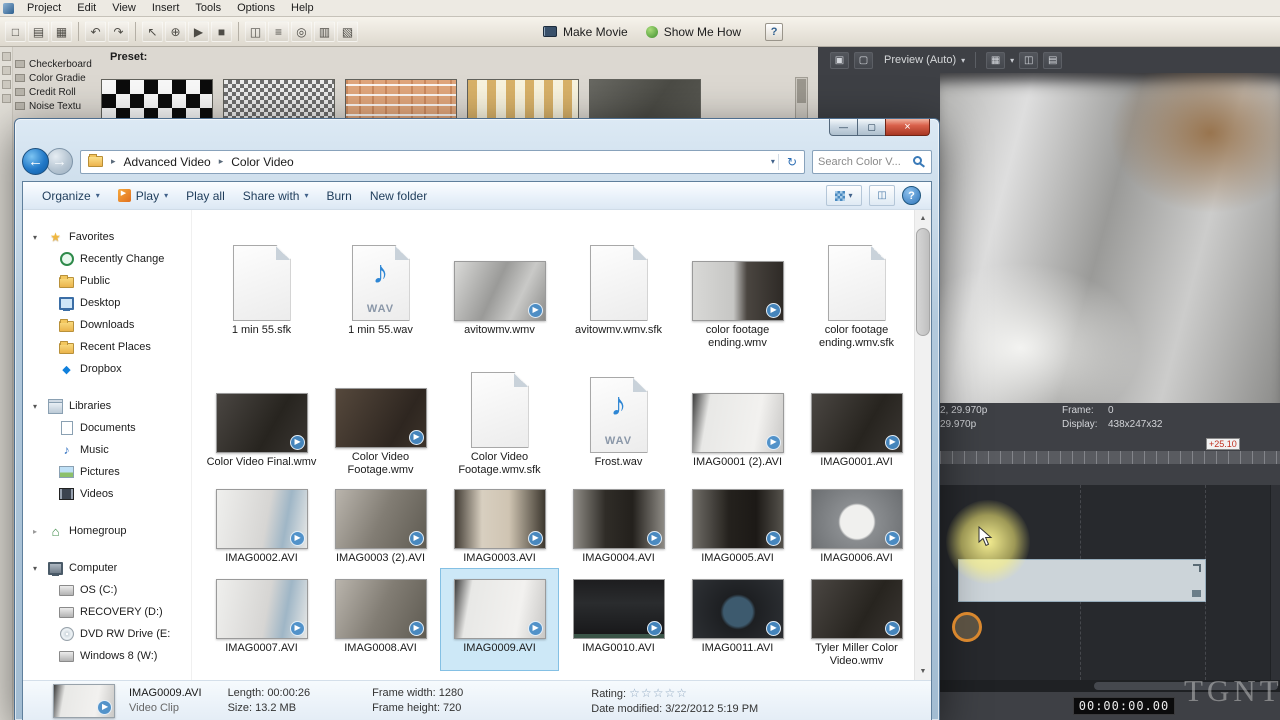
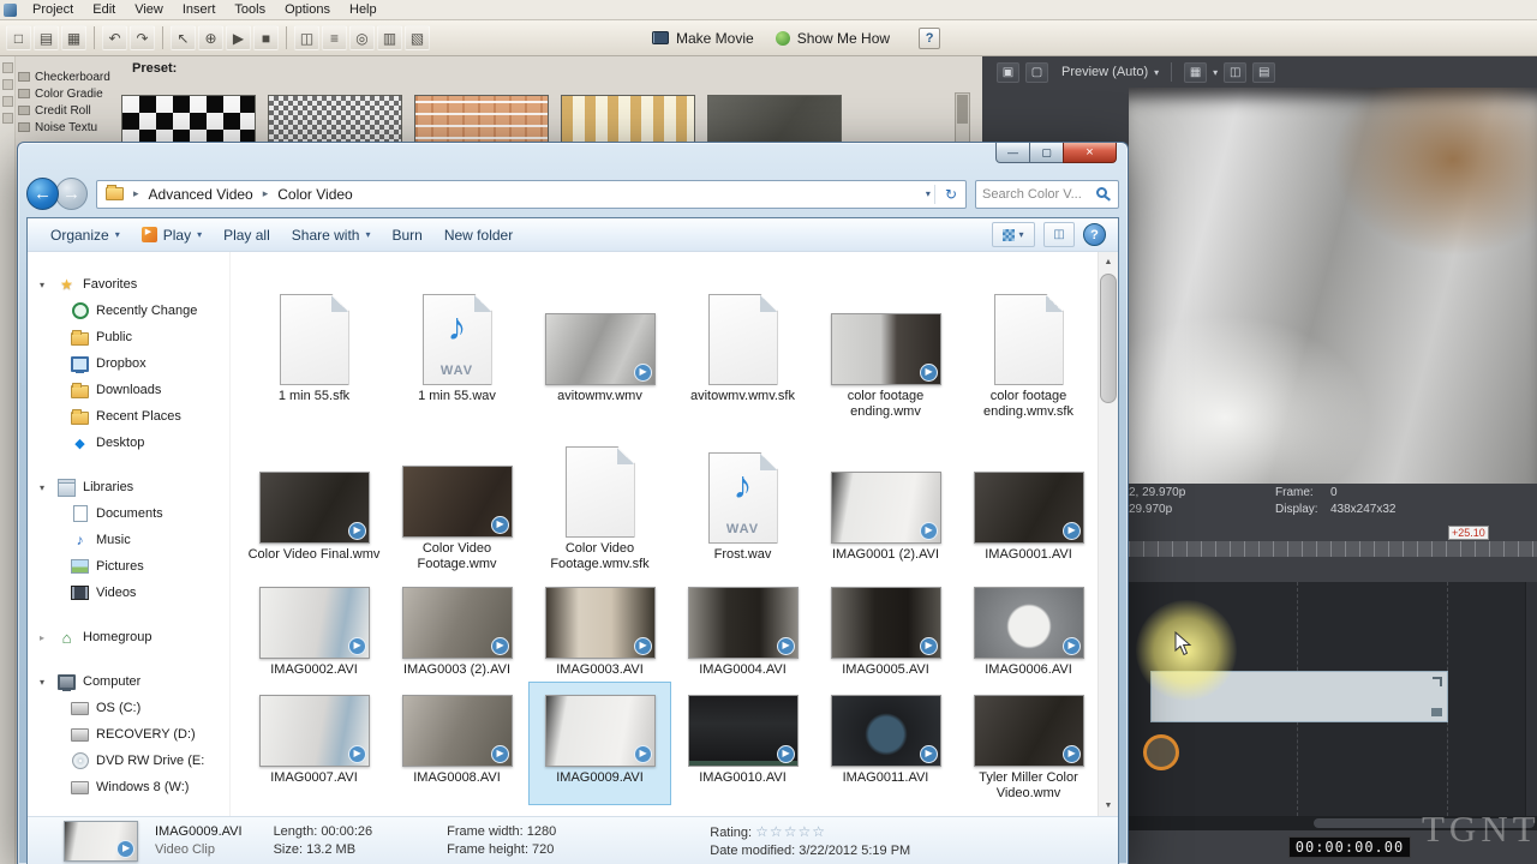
  Project
  Edit
  View
  Insert
  Tools
  Options
  Help
  □
  ▤
  ▦
  ↶
  ↷
  ↖
  ⊕
  ▶
  ■
  ◫
  ≡
  ◎
  ▥
  ▧
  Make Movie
  Show Me How
  ?
  Checkerboard
  Color Gradie
  Credit Roll
  Noise Textu
  Preset:
  ▣
  ▢
  Preview (Auto)
  ▦
  ◫
  ▤
  2, 29.970p
  Frame:
  0
  29.970p
  Display:
  438x247x32
  +25.10
  00:00:00.00
  TGNT
  —
  ▢
  ×
  Advanced Video
  Color Video
  Search Color V...
  Organize
  Play
  Play all
  Share with
  Burn
  New folder
  ?
  Favorites
  Recently Change
  Public
- Desktop
+ Dropbox
  Downloads
  Recent Places
- Dropbox
+ Desktop
  Libraries
  Documents
  Music
  Pictures
  Videos
  Homegroup
  Computer
  OS (C:)
  RECOVERY (D:)
  DVD RW Drive (E:
  Windows 8 (W:)
  1 min 55.sfk
  WAV
  1 min 55.wav
  avitowmv.wmv
  avitowmv.wmv.sfk
  color footage ending.wmv
  color footage ending.wmv.sfk
  Color Video Final.wmv
  Color Video Footage.wmv
  Color Video Footage.wmv.sfk
  WAV
  Frost.wav
  IMAG0001 (2).AVI
  IMAG0001.AVI
  IMAG0002.AVI
  IMAG0003 (2).AVI
  IMAG0003.AVI
  IMAG0004.AVI
  IMAG0005.AVI
  IMAG0006.AVI
  IMAG0007.AVI
  IMAG0008.AVI
  IMAG0009.AVI
  IMAG0010.AVI
  IMAG0011.AVI
  Tyler Miller Color Video.wmv
  IMAG0009.AVI
  Video Clip
  Length: 00:00:26
  Size: 13.2 MB
  Frame width: 1280
  Frame height: 720
  Rating: ☆☆☆☆☆
  Date modified: 3/22/2012 5:19 PM
